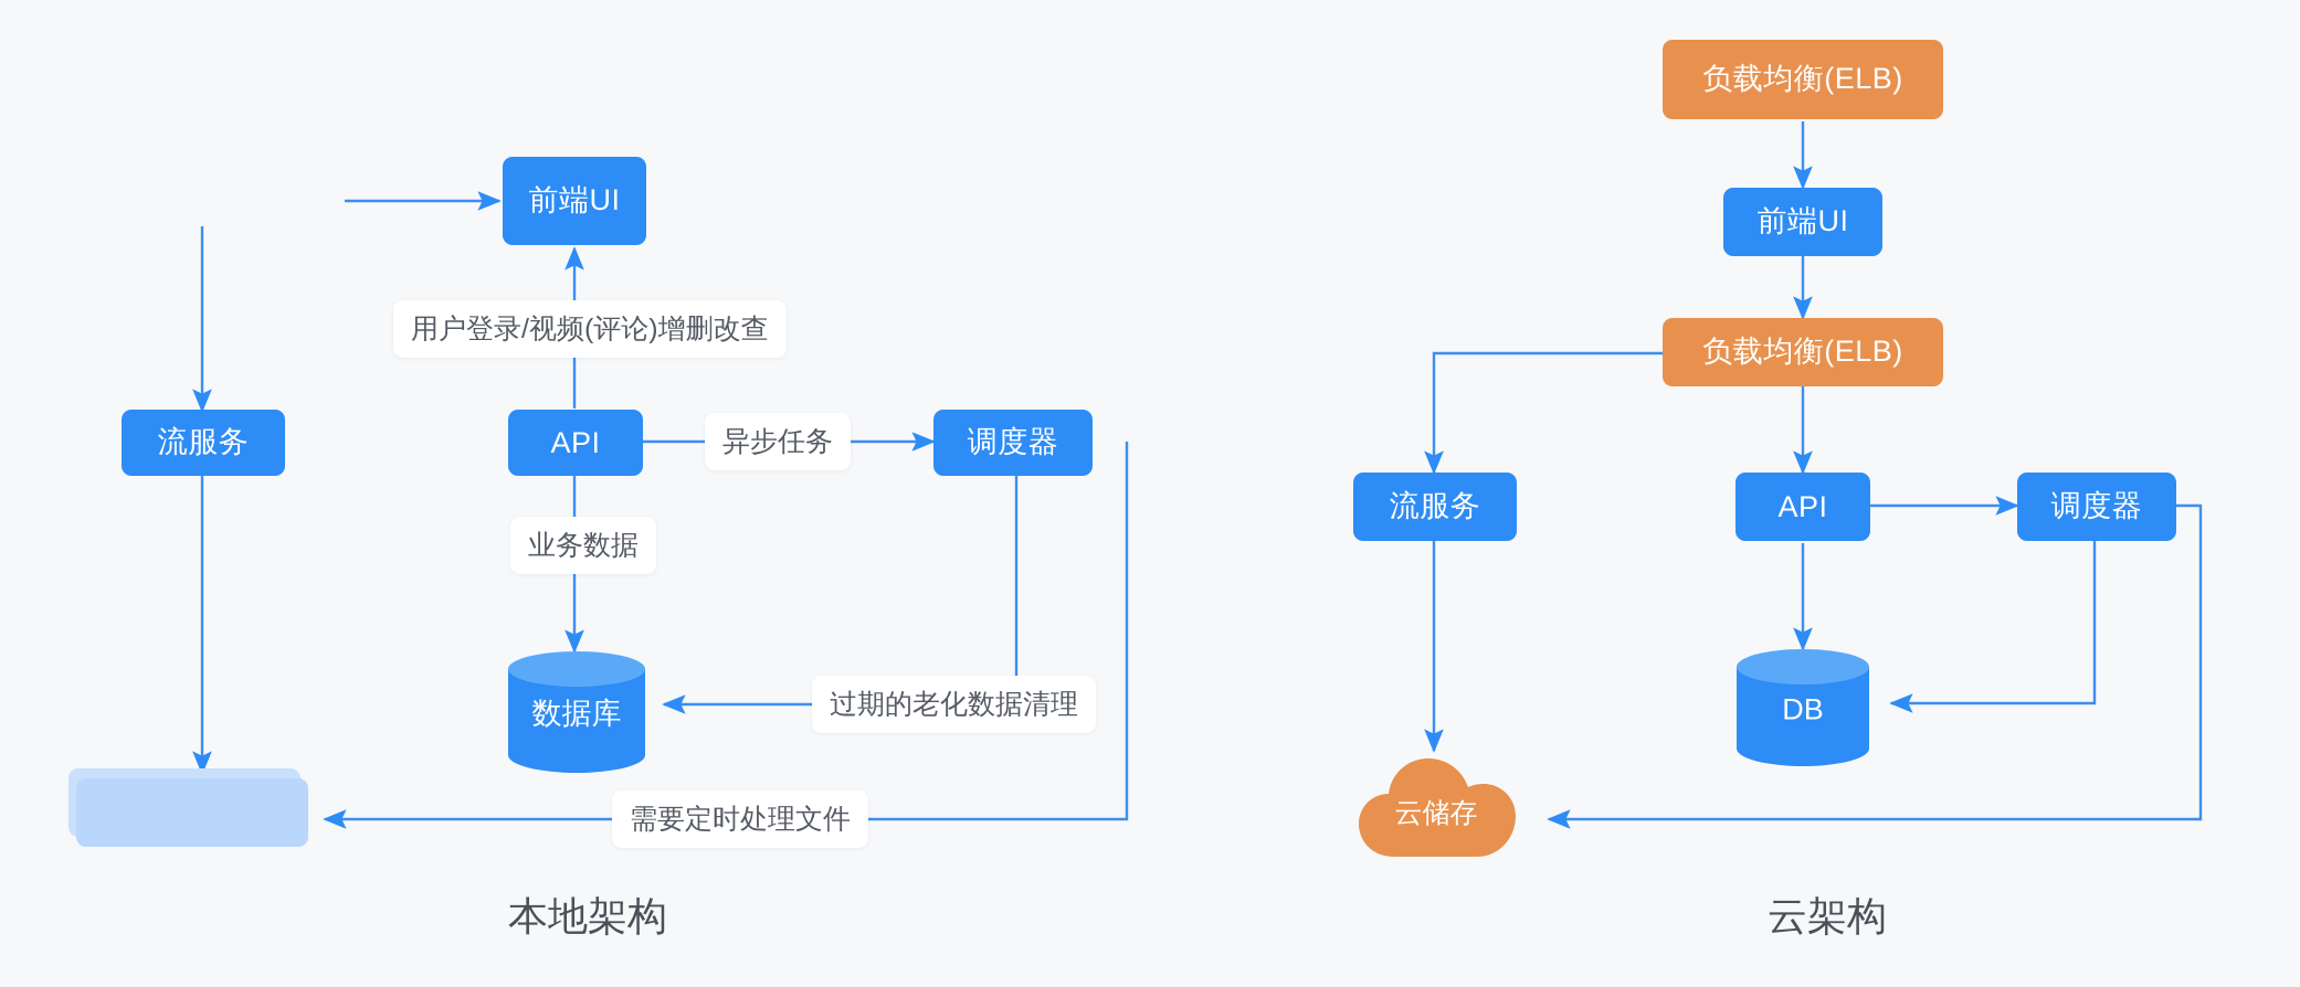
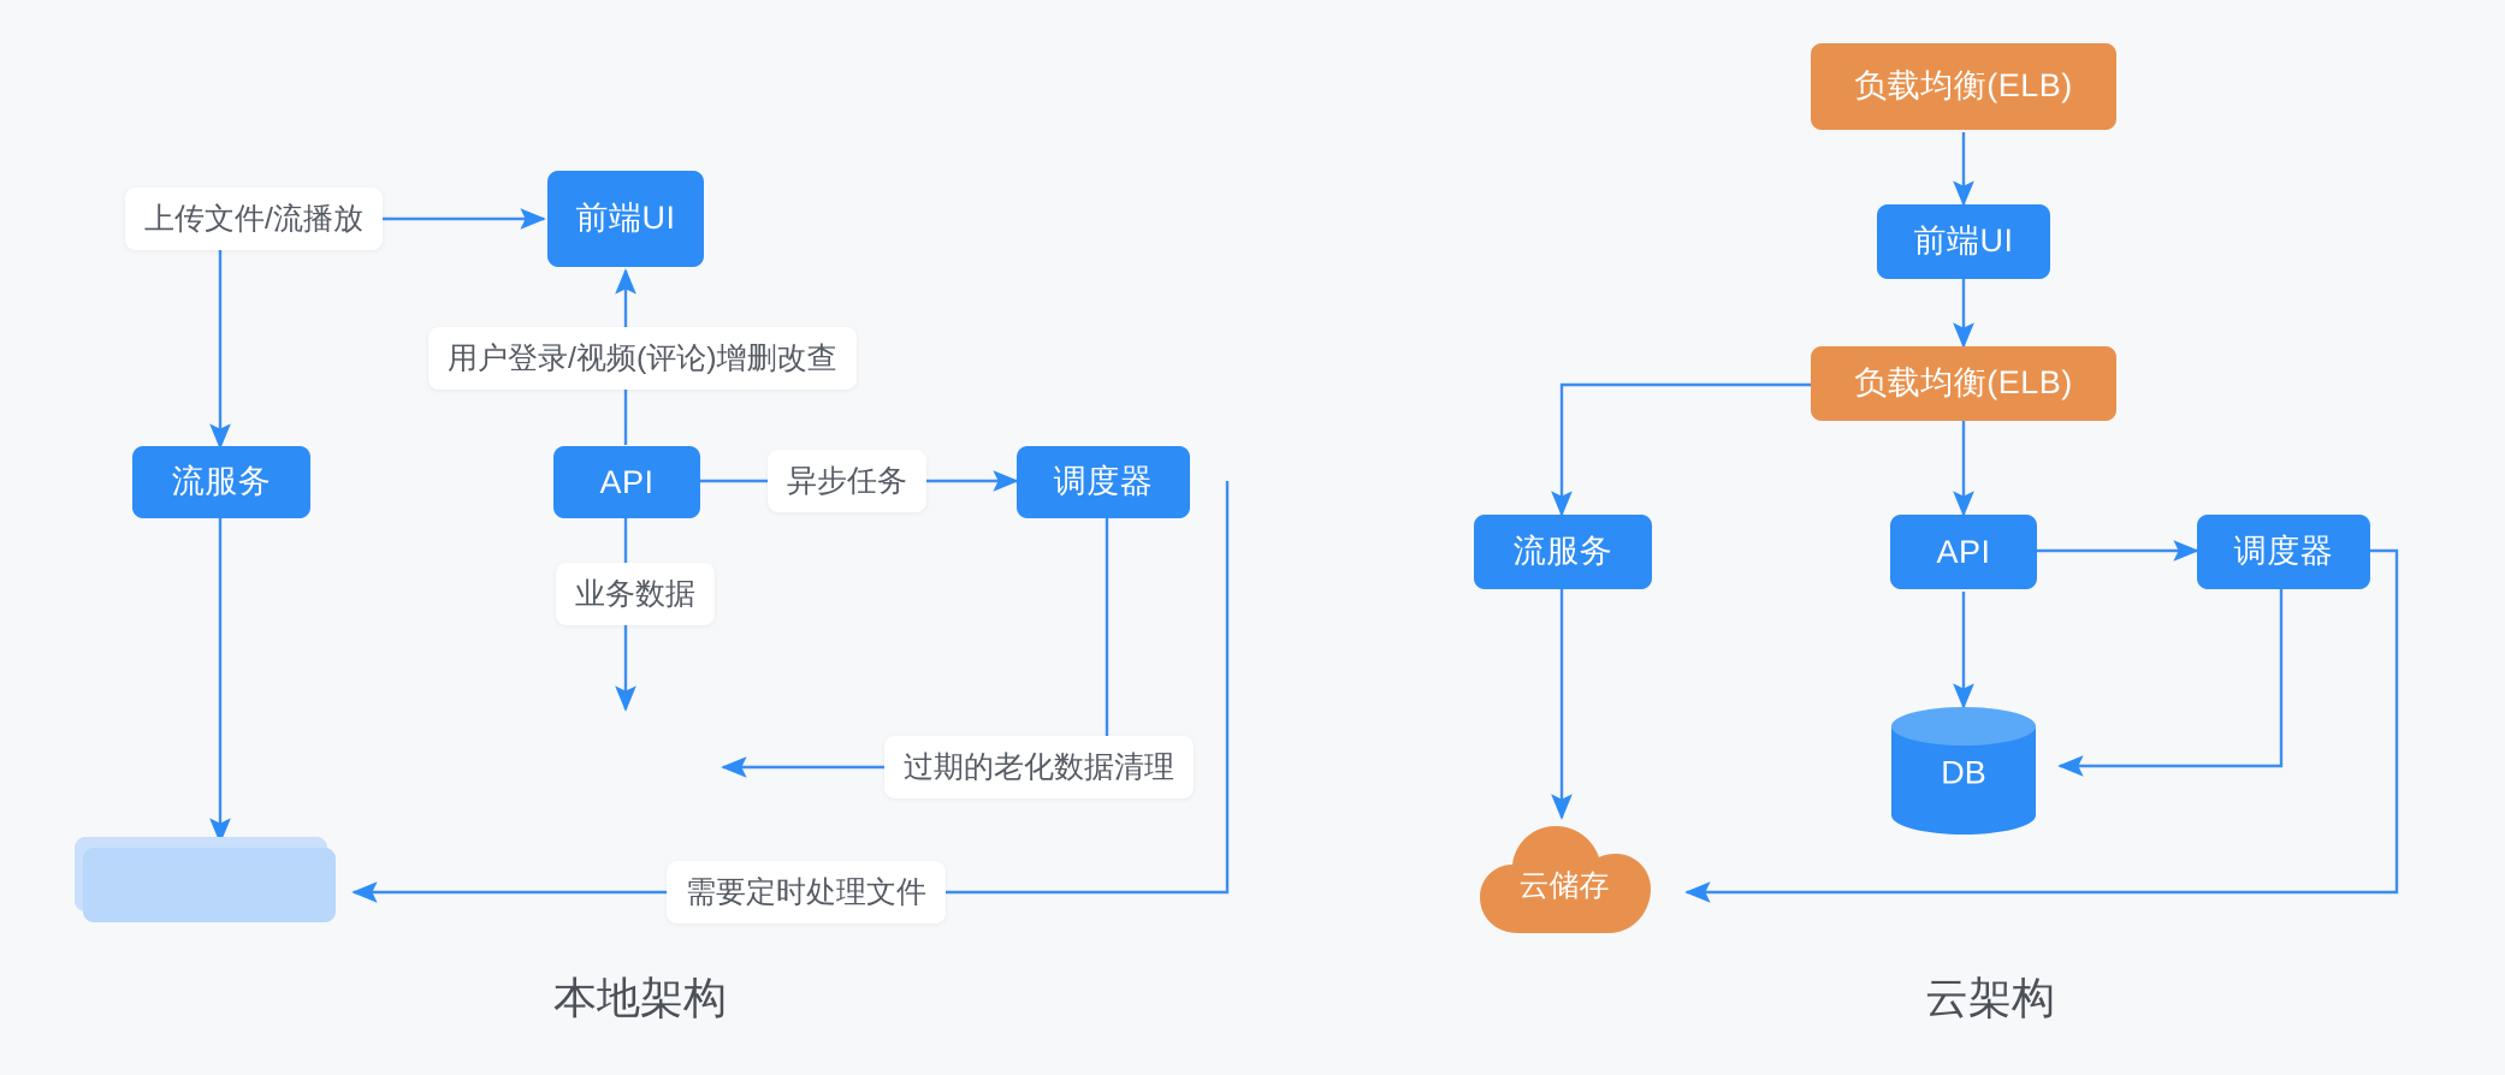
+ 上传文件/流播放
  前端UI
  用户登录/视频(评论)增删改查
  流服务
  API
  异步任务
  调度器
  业务数据
- 数据库
  过期的老化数据清理
  需要定时处理文件
  本地架构
  负载均衡(ELB)
  前端UI
  负载均衡(ELB)
  流服务
  API
  调度器
  DB
  云储存
  云架构
